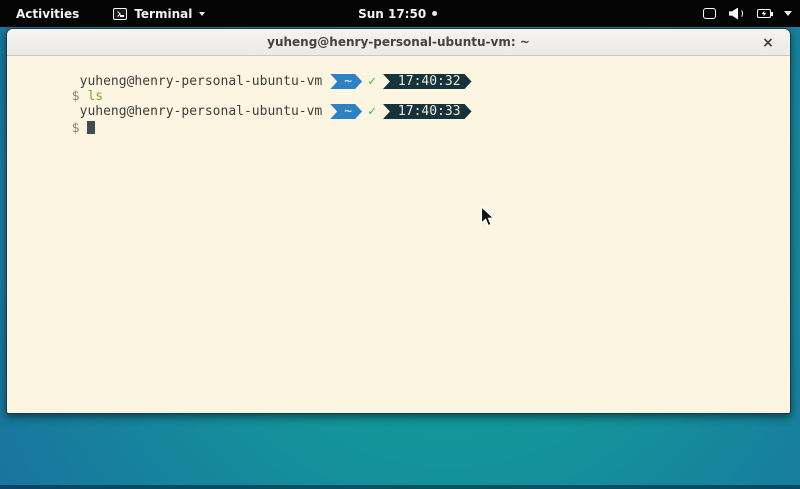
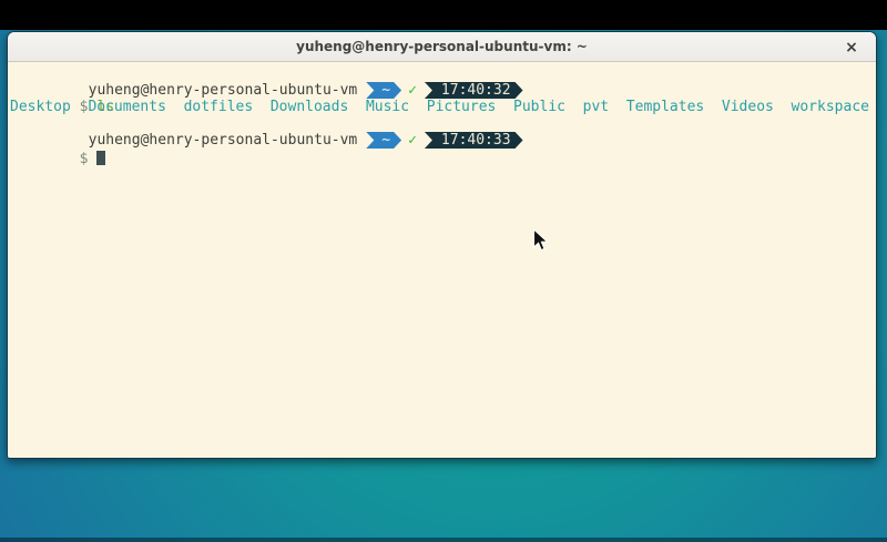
- Activities
- Terminal
- Sun 17:50
  yuheng@henry-personal-ubuntu-vm: ~
  ×
  yuheng@henry-personal-ubuntu-vm ~ ✓ 17:40:32
  $ ls
+ Desktop Documents dotfiles Downloads Music Pictures Public pvt Templates Videos workspace
  yuheng@henry-personal-ubuntu-vm ~ ✓ 17:40:33
  $
